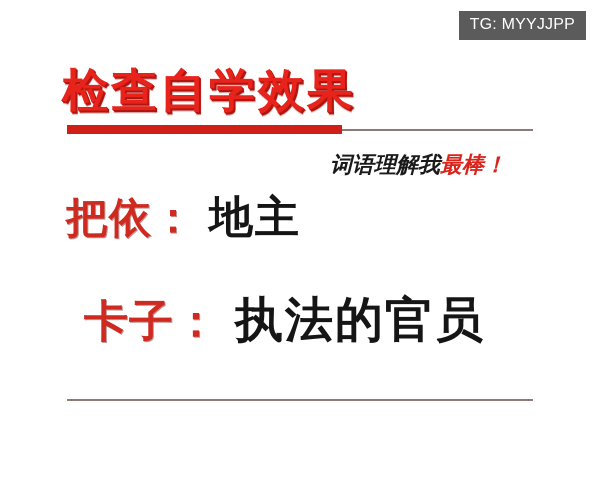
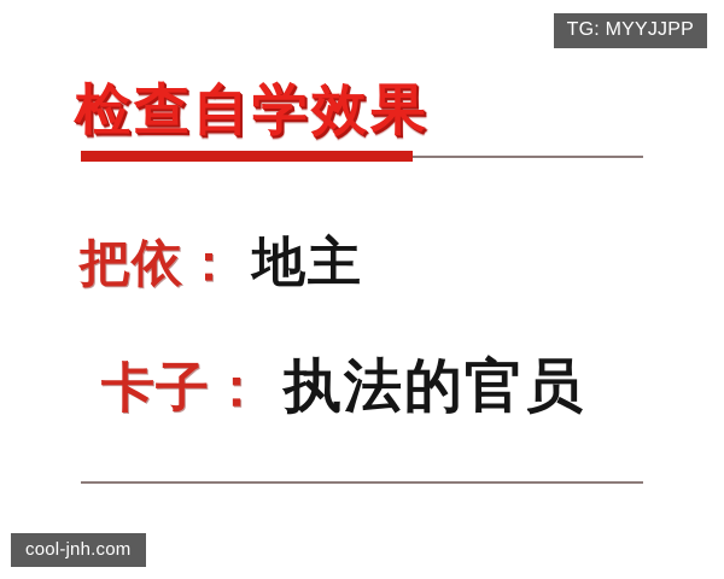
  TG: MYYJJPP
  检查自学效果
- 词语理解我最棒！
  把依： 地主
  卡子： 执法的官员
+ cool-jnh.com
